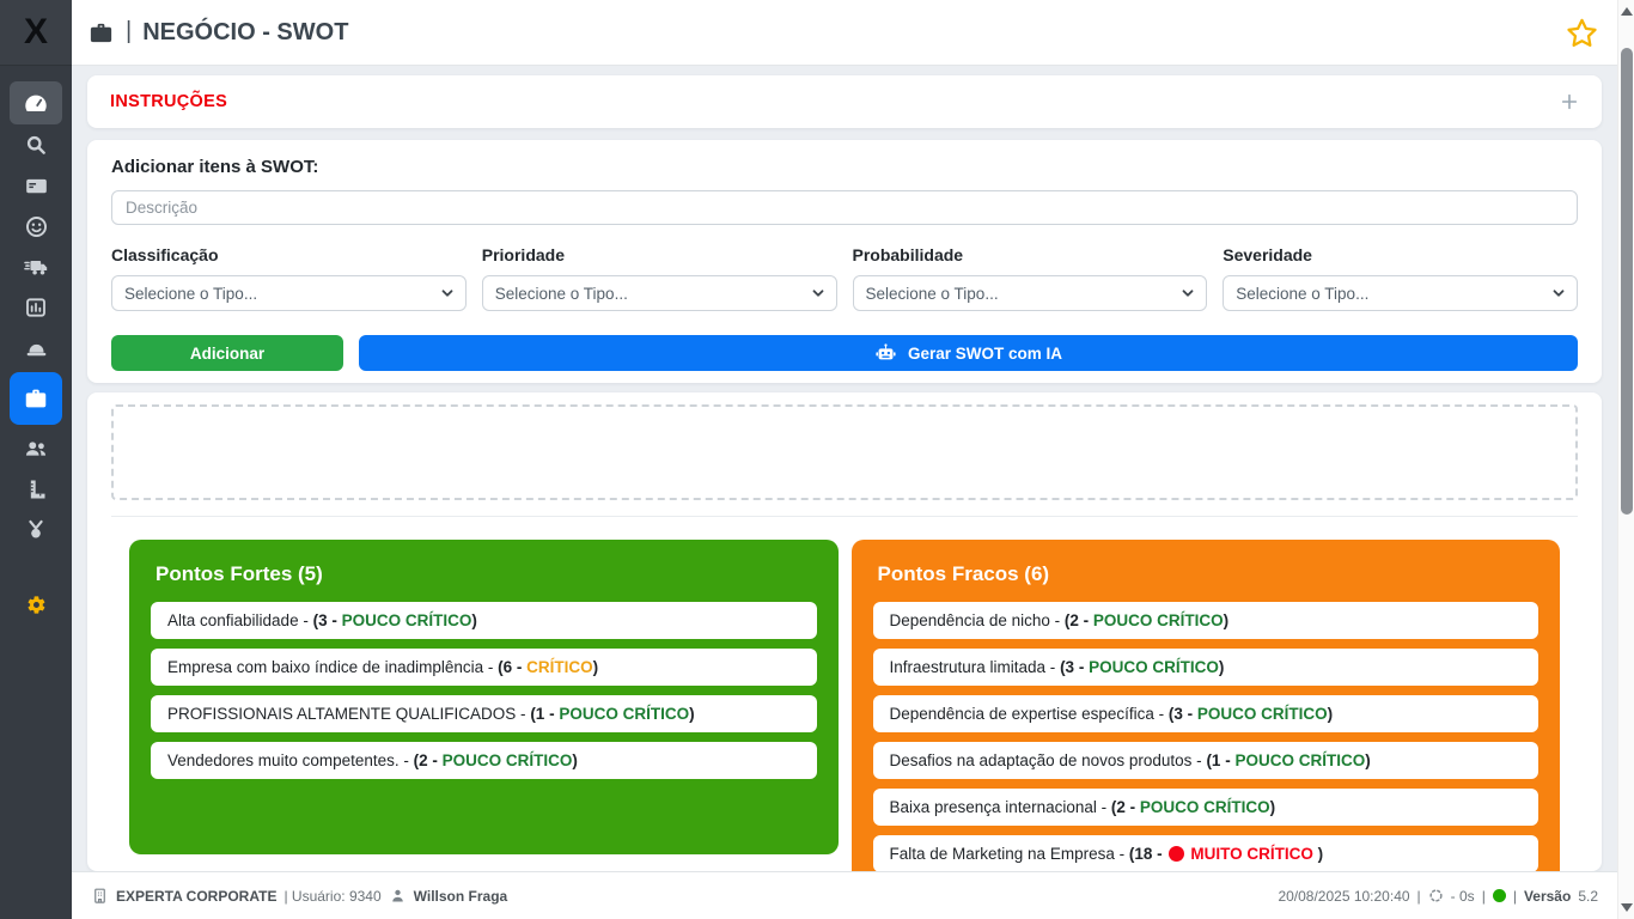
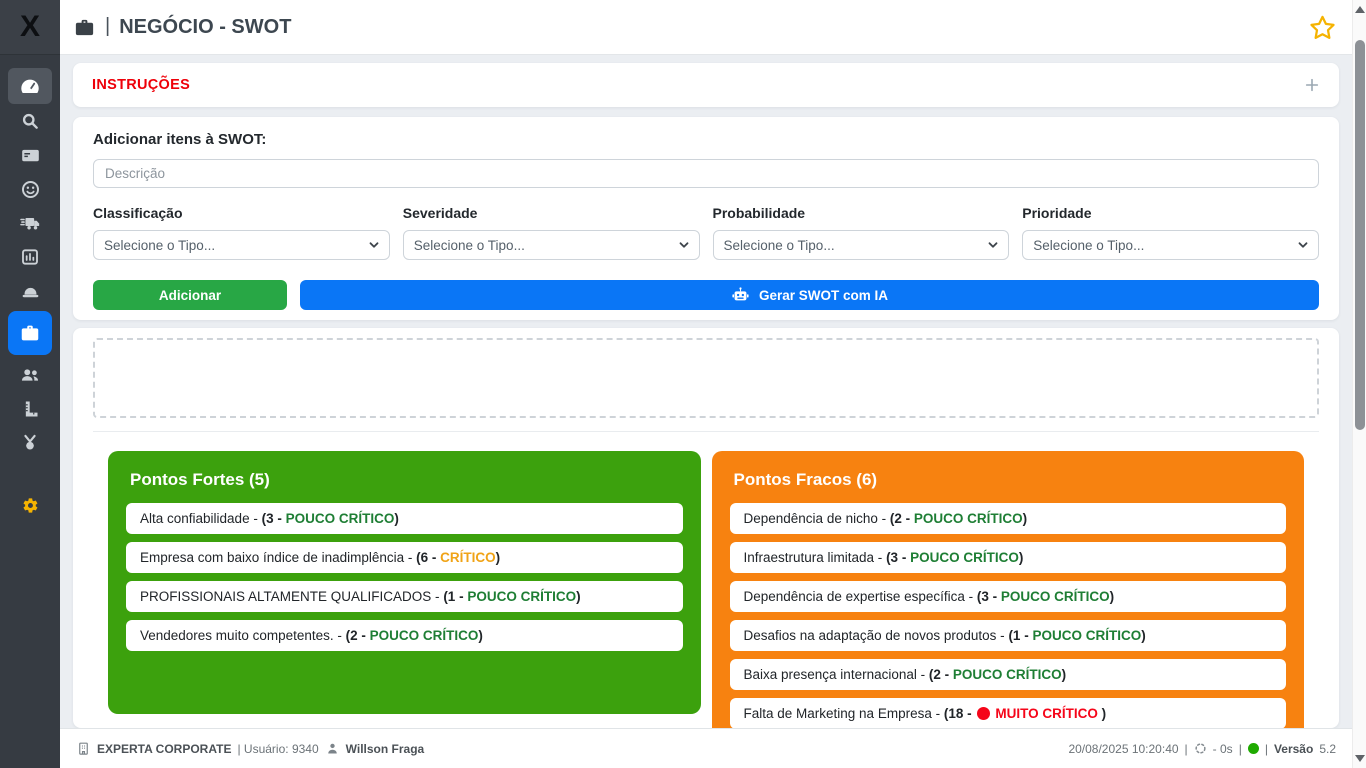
  X
  |
  NEGÓCIO - SWOT
  INSTRUÇÕES
  Adicionar itens à SWOT:
  Descrição
  Classificação
  Selecione o Tipo...
- Prioridade
+ Severidade
  Selecione o Tipo...
  Probabilidade
  Selecione o Tipo...
- Severidade
+ Prioridade
  Selecione o Tipo...
  Adicionar
  Gerar SWOT com IA
  Pontos Fortes (5)
  Alta confiabilidade - (3 - POUCO CRÍTICO)
  Empresa com baixo índice de inadimplência - (6 - CRÍTICO)
  PROFISSIONAIS ALTAMENTE QUALIFICADOS - (1 - POUCO CRÍTICO)
  Vendedores muito competentes. - (2 - POUCO CRÍTICO)
  Pontos Fracos (6)
  Dependência de nicho - (2 - POUCO CRÍTICO)
  Infraestrutura limitada - (3 - POUCO CRÍTICO)
  Dependência de expertise específica - (3 - POUCO CRÍTICO)
  Desafios na adaptação de novos produtos - (1 - POUCO CRÍTICO)
  Baixa presença internacional - (2 - POUCO CRÍTICO)
  Falta de Marketing na Empresa - (18 - MUITO CRÍTICO )
  EXPERTA CORPORATE
  | Usuário: 9340
  Willson Fraga
  20/08/2025 10:20:40
  |
  - 0s
  |
  |
  Versão
  5.2
